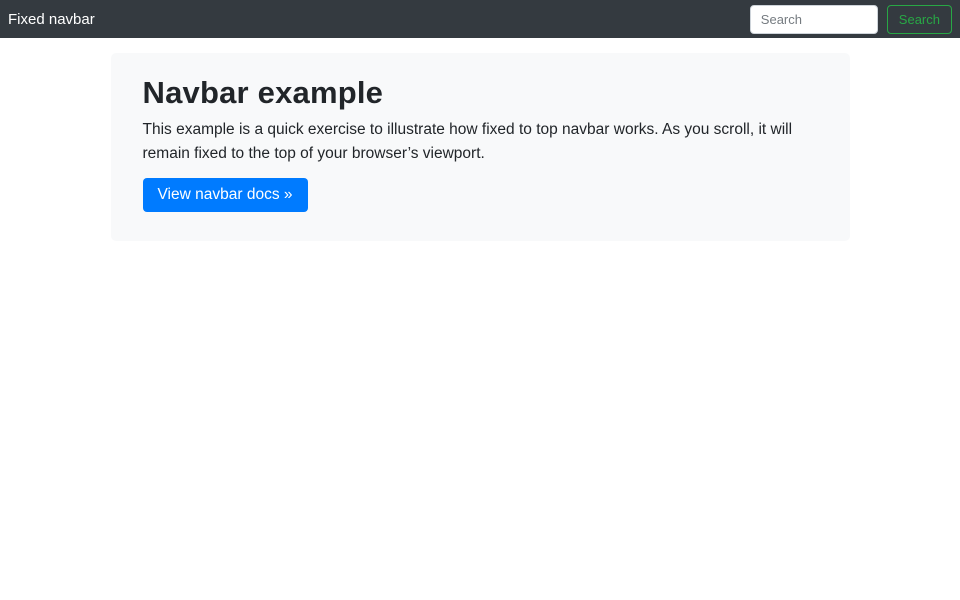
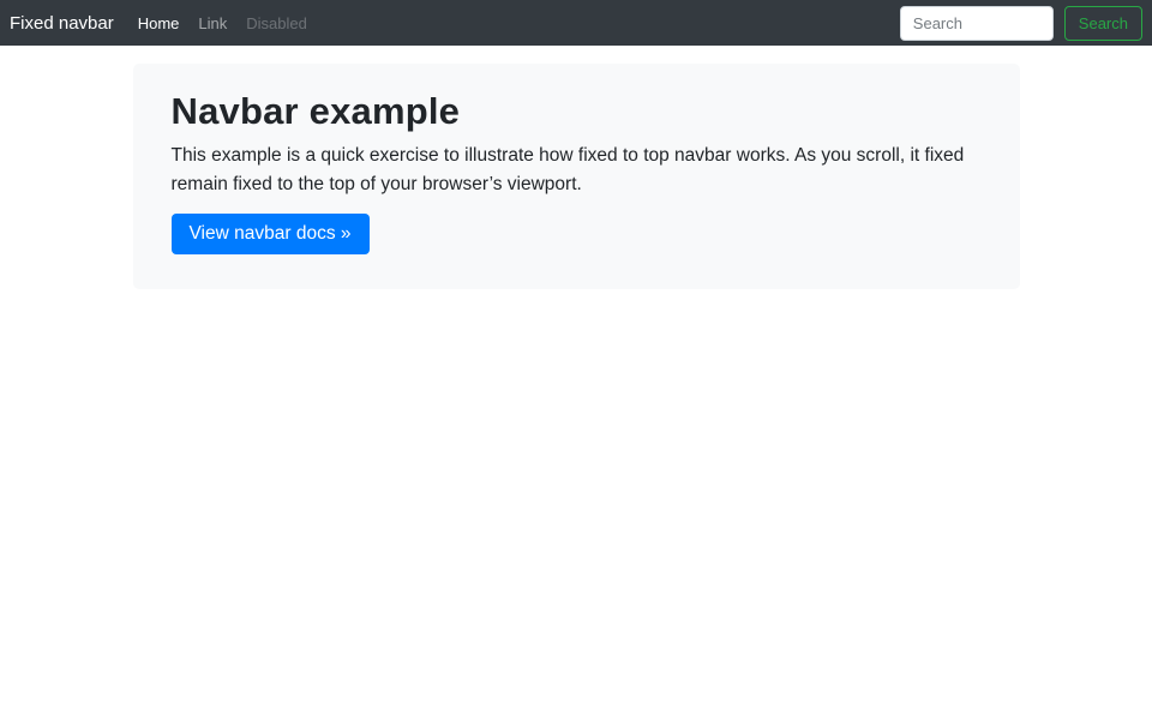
  Fixed navbar
+ Home
+ Link
+ Disabled
  Search
  Search
  Navbar example
- This example is a quick exercise to illustrate how fixed to top navbar works. As you scroll, it will remain fixed to the top of your browser’s viewport.
+ This example is a quick exercise to illustrate how fixed to top navbar works. As you scroll, it fixed remain fixed to the top of your browser’s viewport.
  View navbar docs »
